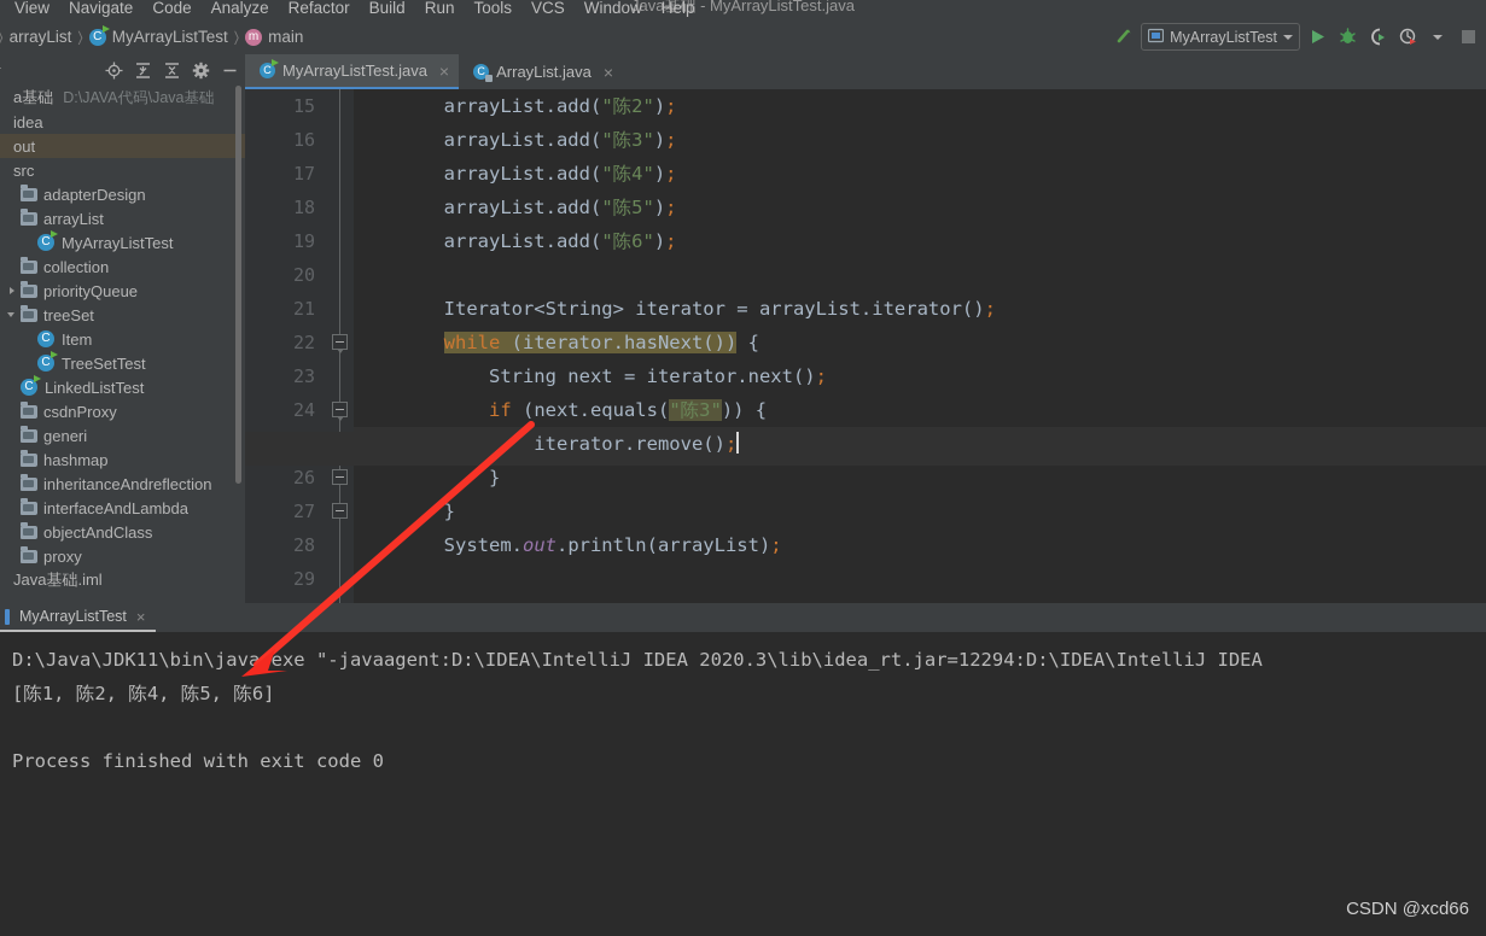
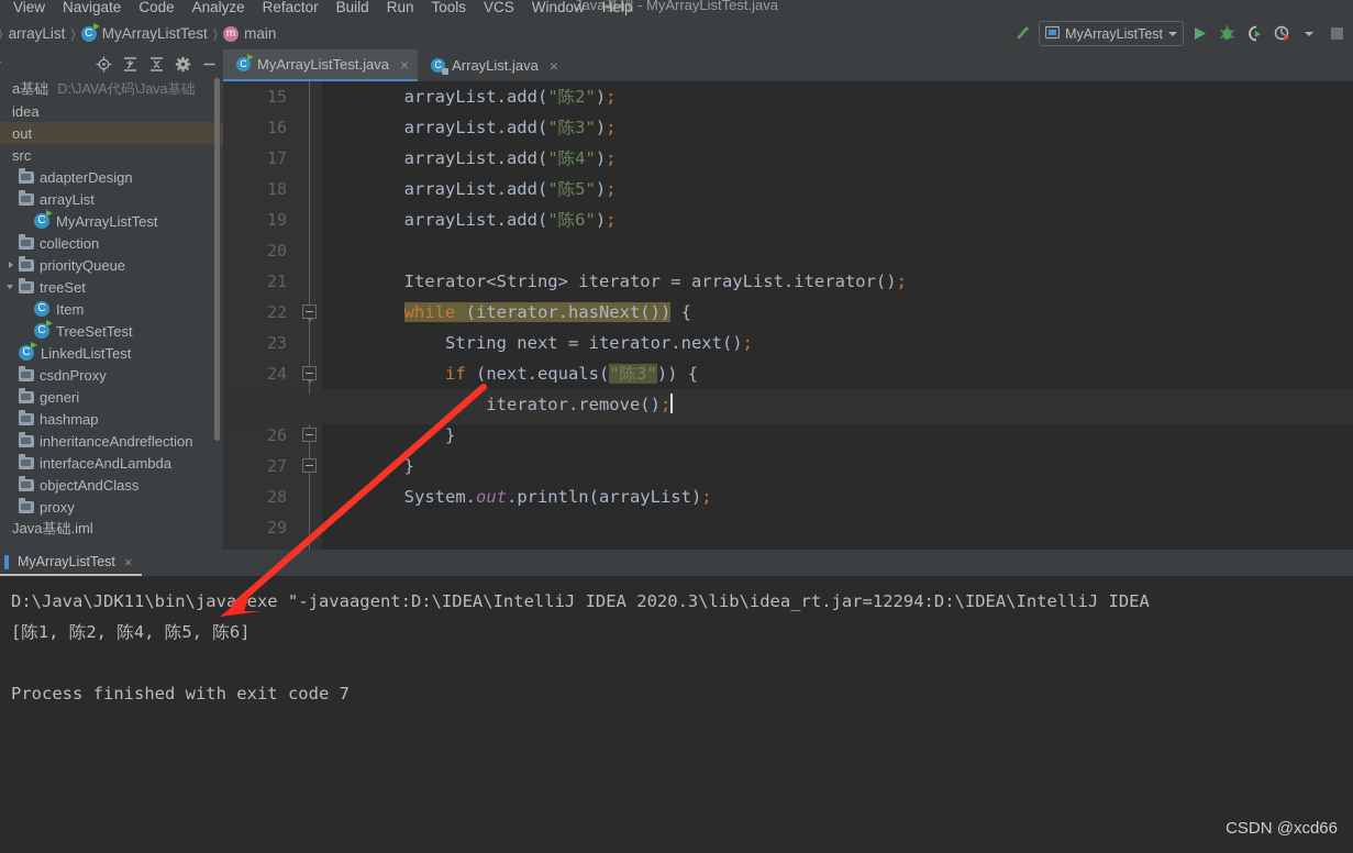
  Java基础 - MyArrayListTest.java
  View
  Navigate
  Code
  Analyze
  Refactor
  Build
  Run
  Tools
  VCS
  Window
  Help
  〉
  arrayList
  〉
  MyArrayListTest
  〉
  main
  MyArrayListTest
  a基础
  D:\JAVA代码\Java基础
  idea
  out
  src
  adapterDesign
  arrayList
  MyArrayListTest
  collection
  priorityQueue
  treeSet
  Item
  TreeSetTest
  LinkedListTest
  csdnProxy
  generi
  hashmap
  inheritanceAndreflection
  interfaceAndLambda
  objectAndClass
  proxy
  Java基础.iml
  MyArrayListTest.java
  ×
  ArrayList.java
  ×
  15
  16
  17
  18
  19
  20
  21
  22
  23
  24
  26
  27
  28
  29
  arrayList.add("陈2");
  arrayList.add("陈3");
  arrayList.add("陈4");
  arrayList.add("陈5");
  arrayList.add("陈6");
  Iterator<String> iterator = arrayList.iterator();
  while (iterator.hasNext()) {
  String next = iterator.next();
  if (next.equals("陈3")) {
  iterator.remove();
  }
  }
  System.out.println(arrayList);
  MyArrayListTest
  ×
  D:\Java\JDK11\bin\javaexe "-javaagent:D:\IDEA\IntelliJ IDEA 2020.3\lib\idea_rt.jar=12294:D:\IDEA\IntelliJ IDEA
  [陈1, 陈2, 陈4, 陈5, 陈6]
- Process finished with exit code 0
+ Process finished with exit code 7
  CSDN @xcd66
